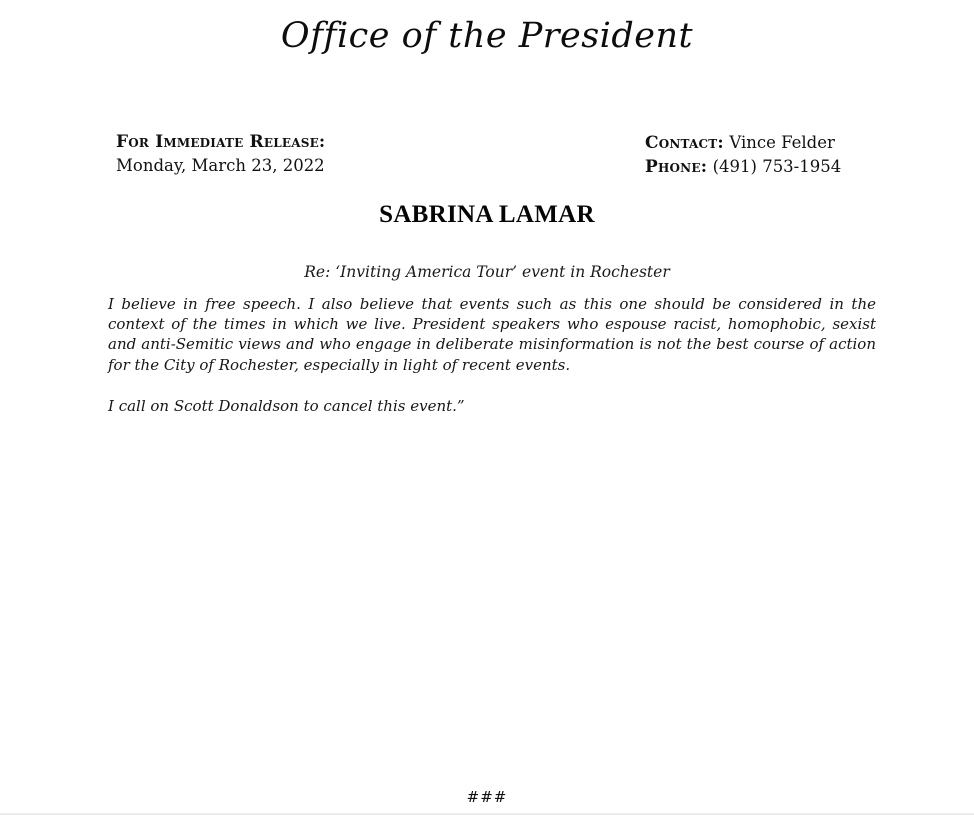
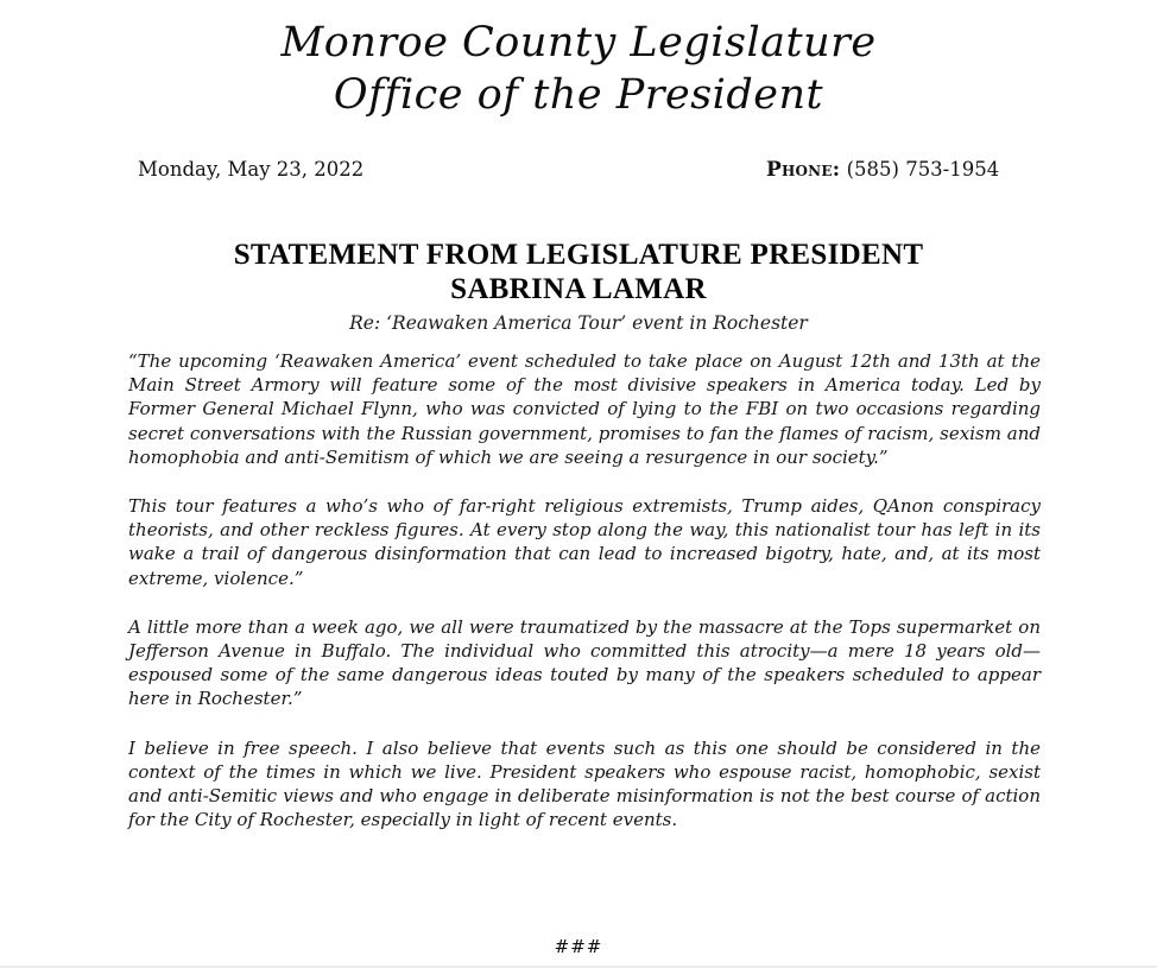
+ Monroe County Legislature
  Office of the President
- For Immediate Release:
- Monday, March 23, 2022
+ Monday, May 23, 2022
- Contact: Vince Felder
- Phone: (491) 753-1954
+ Phone: (585) 753-1954
+ STATEMENT FROM LEGISLATURE PRESIDENT
  SABRINA LAMAR
- Re: ‘Inviting America Tour’ event in Rochester
+ Re: ‘Reawaken America Tour’ event in Rochester
+ “The upcoming ‘Reawaken America’ event scheduled to take place on August 12th and 13th at the Main Street Armory will feature some of the most divisive speakers in America today. Led by Former General Michael Flynn, who was convicted of lying to the FBI on two occasions regarding secret conversations with the Russian government, promises to fan the flames of racism, sexism and homophobia and anti-Semitism of which we are seeing a resurgence in our society.”
+ This tour features a who’s who of far-right religious extremists, Trump aides, QAnon conspiracy theorists, and other reckless figures. At every stop along the way, this nationalist tour has left in its wake a trail of dangerous disinformation that can lead to increased bigotry, hate, and, at its most extreme, violence.”
+ A little more than a week ago, we all were traumatized by the massacre at the Tops supermarket on Jefferson Avenue in Buffalo. The individual who committed this atrocity—a mere 18 years old—espoused some of the same dangerous ideas touted by many of the speakers scheduled to appear here in Rochester.”
  I believe in free speech. I also believe that events such as this one should be considered in the context of the times in which we live. President speakers who espouse racist, homophobic, sexist and anti-Semitic views and who engage in deliberate misinformation is not the best course of action for the City of Rochester, especially in light of recent events.
- I call on Scott Donaldson to cancel this event.”
  ###
